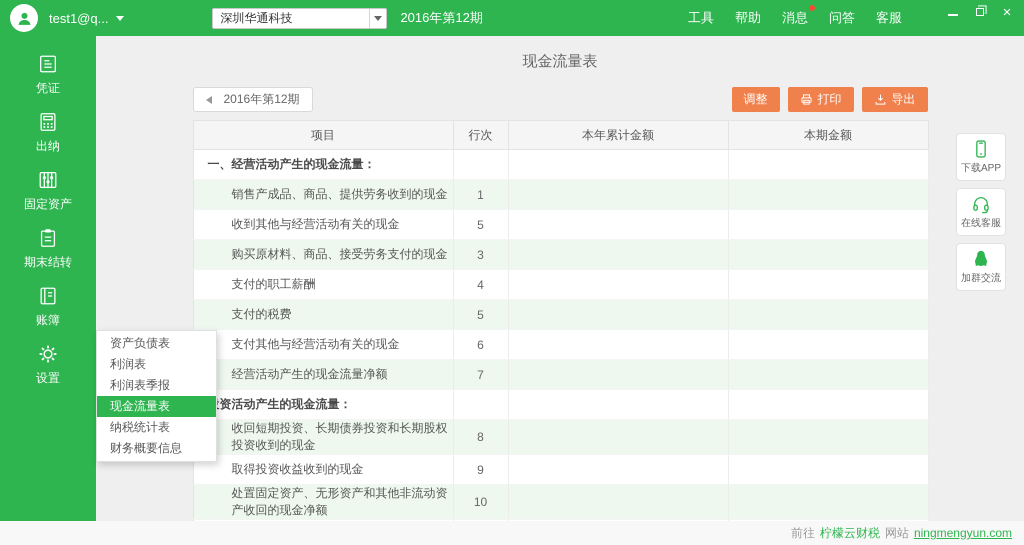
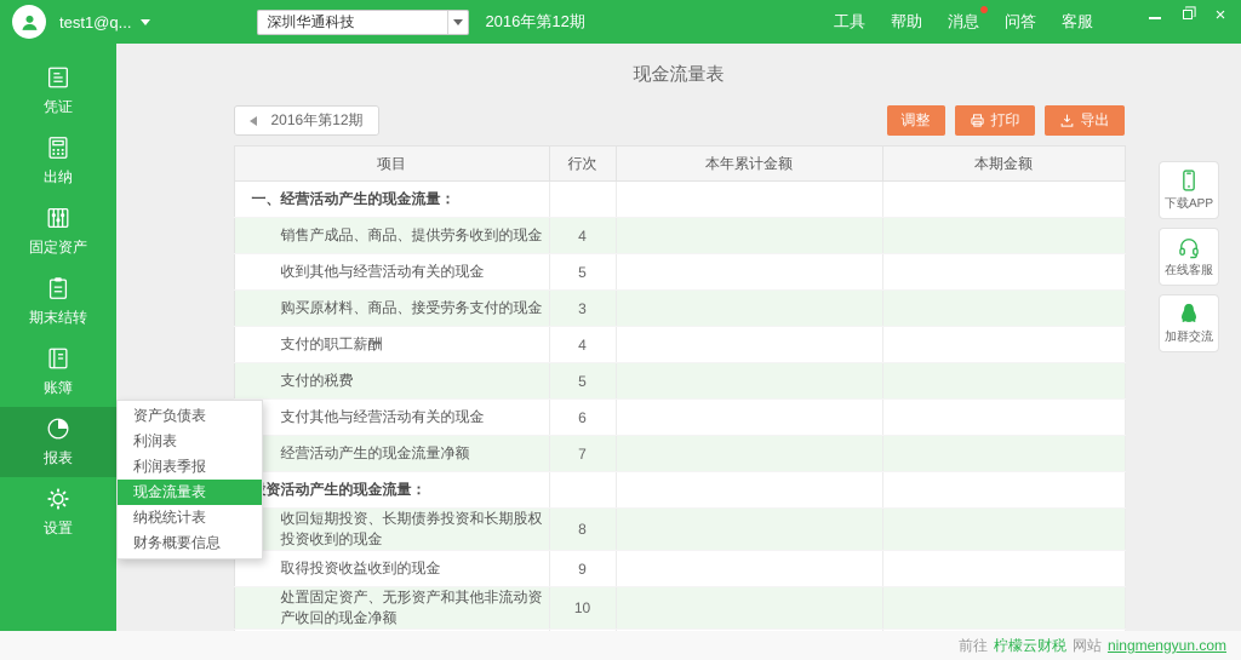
  test1@q...
  深圳华通科技
  2016年第12期
  工具
  帮助
  消息
  问答
  客服
  ×
  凭证
  出纳
  固定资产
  期末结转
  账簿
+ 报表
  设置
  现金流量表
  2016年第12期
  调整
  打印
  导出
  项目	行次	本年累计金额	本期金额
  一、经营活动产生的现金流量：
- 销售产成品、商品、提供劳务收到的现金	1
+ 销售产成品、商品、提供劳务收到的现金	4
  收到其他与经营活动有关的现金	5
  购买原材料、商品、接受劳务支付的现金	3
  支付的职工薪酬	4
  支付的税费	5
  支付其他与经营活动有关的现金	6
  经营活动产生的现金流量净额	7
  资活动产生的现金流量：
  收回短期投资、长期债券投资和长期股权投资收到的现金	8
  取得投资收益收到的现金	9
  处置固定资产、无形资产和其他非流动资产收回的现金净额	10
  资产负债表
  利润表
  利润表季报
  现金流量表
  纳税统计表
  财务概要信息
  下载APP
  在线客服
  加群交流
  前往
  柠檬云财税
  网站
  ningmengyun.com
